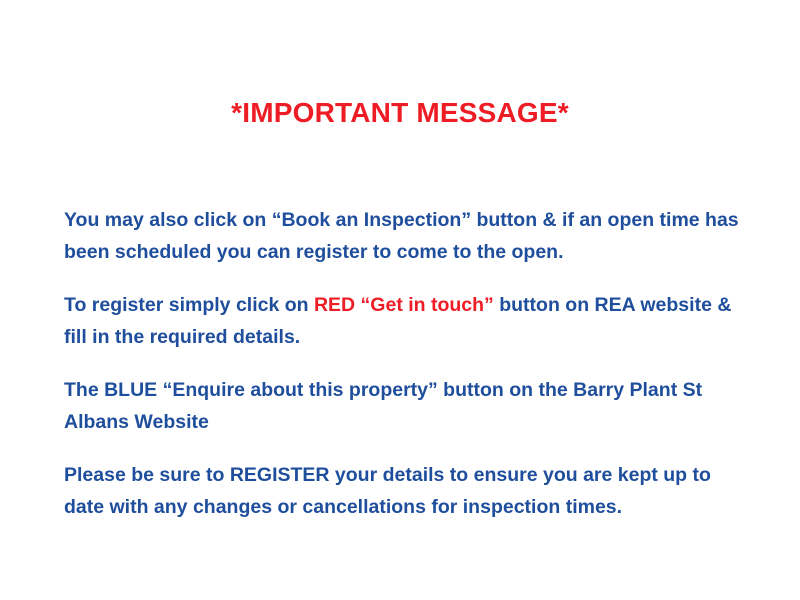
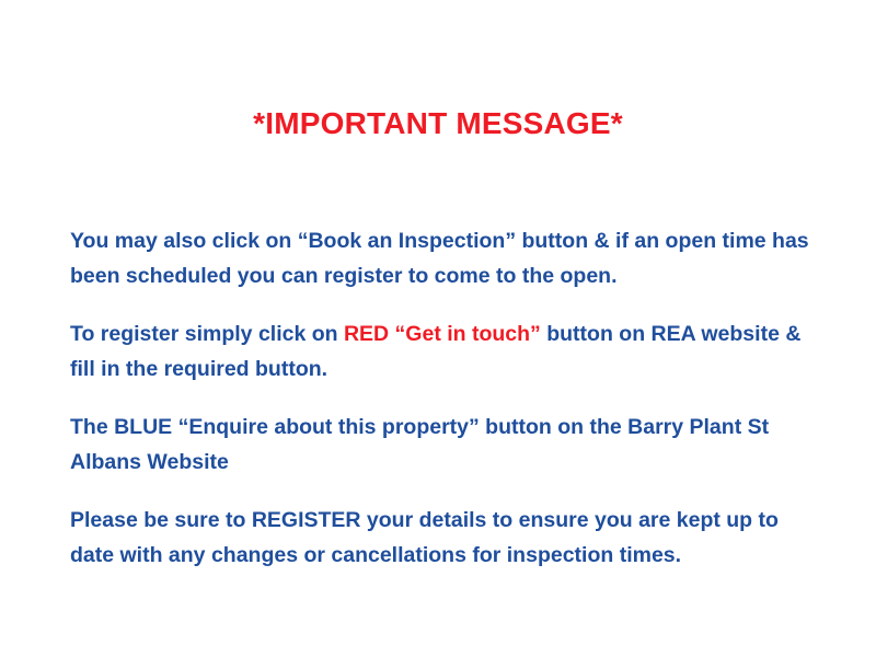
  *IMPORTANT MESSAGE*
  You may also click on “Book an Inspection” button & if an open time has been scheduled you can register to come to the open.
- To register simply click on RED “Get in touch” button on REA website & fill in the required details.
+ To register simply click on RED “Get in touch” button on REA website & fill in the required button.
  The BLUE “Enquire about this property” button on the Barry Plant St Albans Website
  Please be sure to REGISTER your details to ensure you are kept up to date with any changes or cancellations for inspection times.
